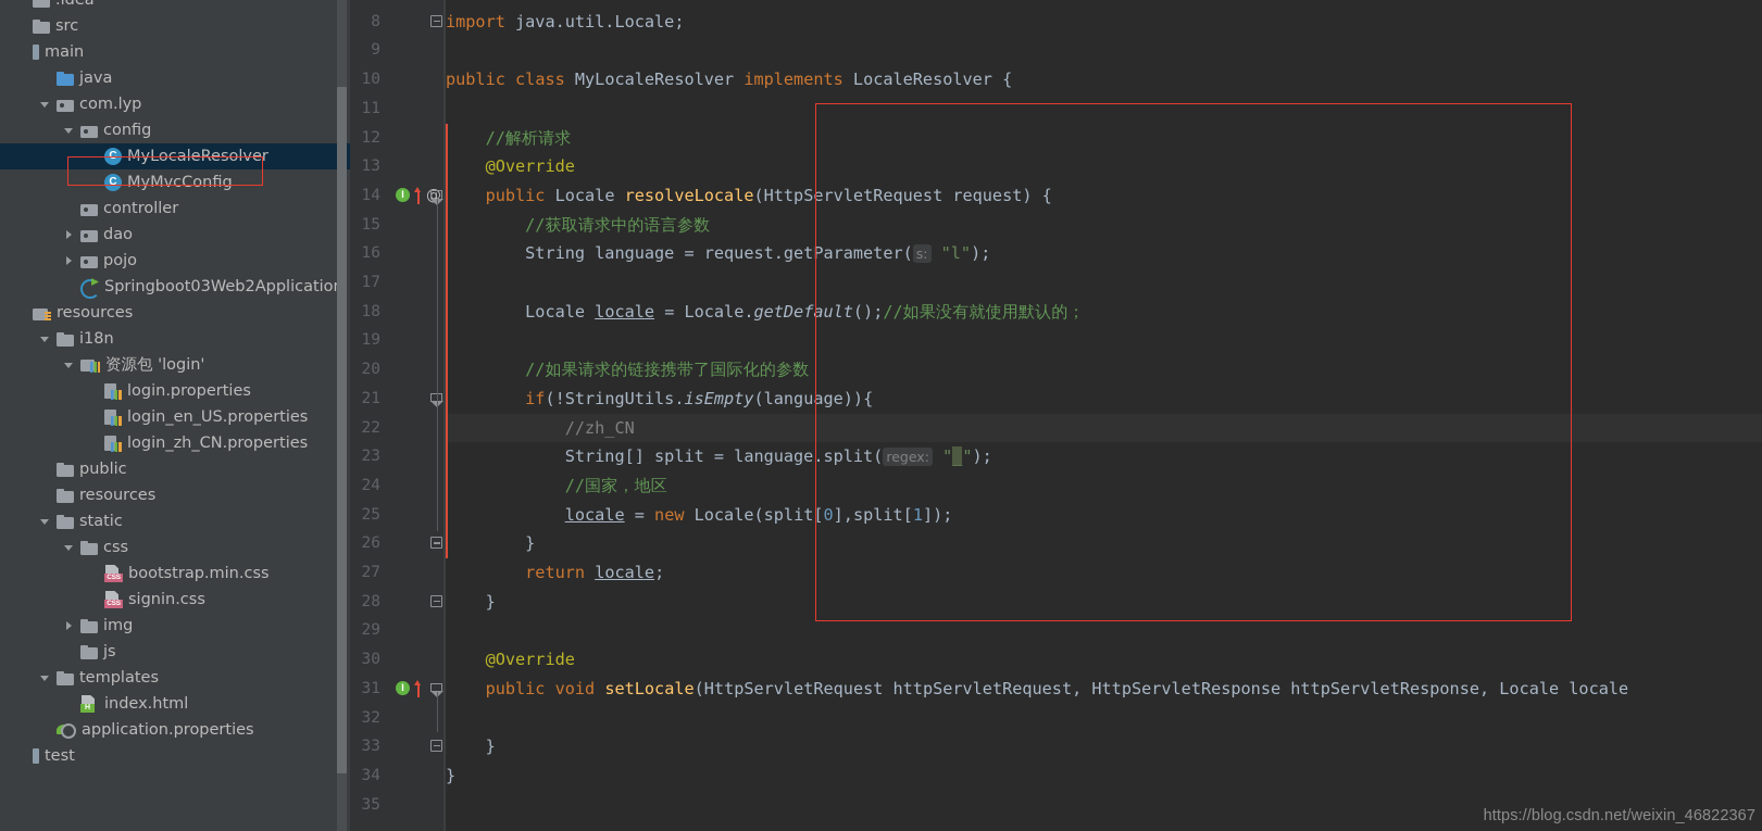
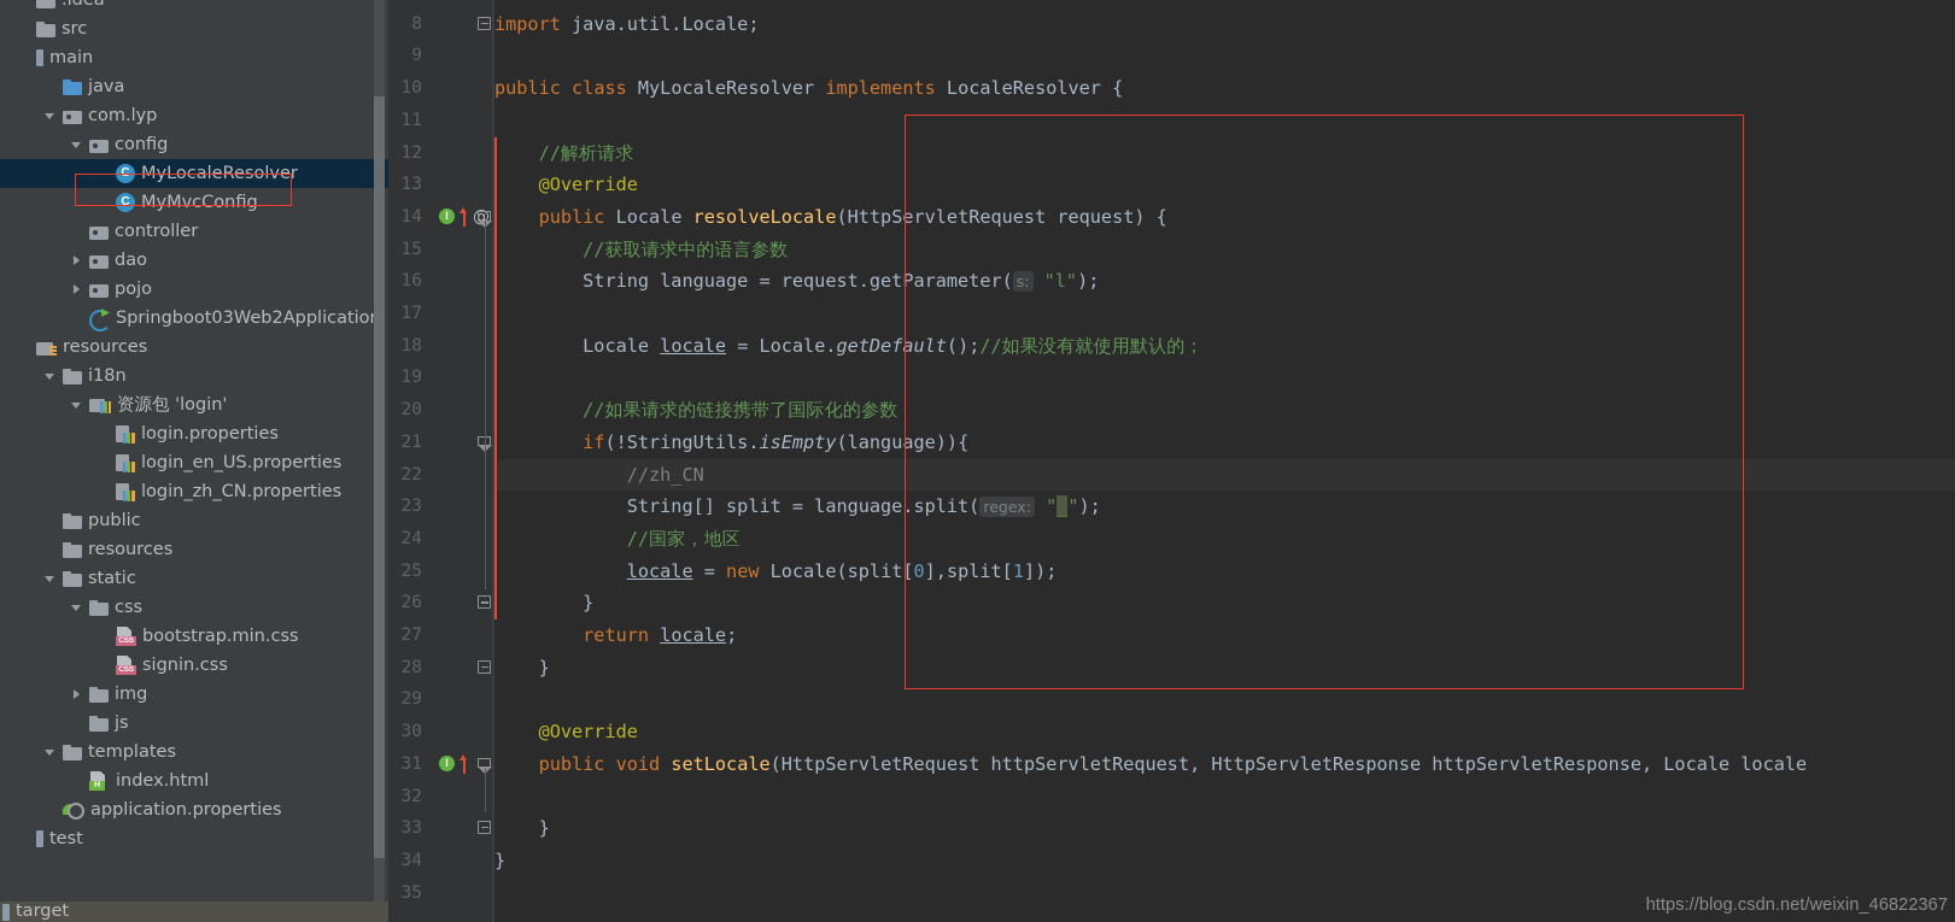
  .idea
  src
  main
  java
  com.lyp
  config
  C
  MyLocaleResolver
  C
  MyMvcConfig
  controller
  dao
  pojo
  Springboot03Web2Applicatio
  resources
  i18n
  资源包 'login'
  login.properties
  login_en_US.properties
  login_zh_CN.properties
  public
  resources
  static
  css
  bootstrap.min.css
  signin.css
  img
  js
  templates
  index.html
  application.properties
  test
+ target
  8
  9
  10
  11
  12
  13
  14
  15
  16
  17
  18
  19
  20
  21
  22
  23
  24
  25
  26
  27
  28
  29
  30
  31
  32
  33
  34
  35
  I
  @
  I
  import java.util.Locale;
  public class MyLocaleResolver implements LocaleResolver {
  //解析请求
  @Override
  public Locale resolveLocale(HttpServletRequest request) {
  //获取请求中的语言参数
  String language = request.getParameter( s: "l");
  Locale locale = Locale.getDefault();//如果没有就使用默认的；
  //如果请求的链接携带了国际化的参数
  if(!StringUtils.isEmpty(language)){
  //zh_CN
  String[] split = language.split( regex: "_");
  //国家，地区
  locale = new Locale(split[0],split[1]);
  }
  return locale;
  }
  @Override
  public void setLocale(HttpServletRequest httpServletRequest, HttpServletResponse httpServletResponse, Locale locale
  }
  }
  https://blog.csdn.net/weixin_46822367
